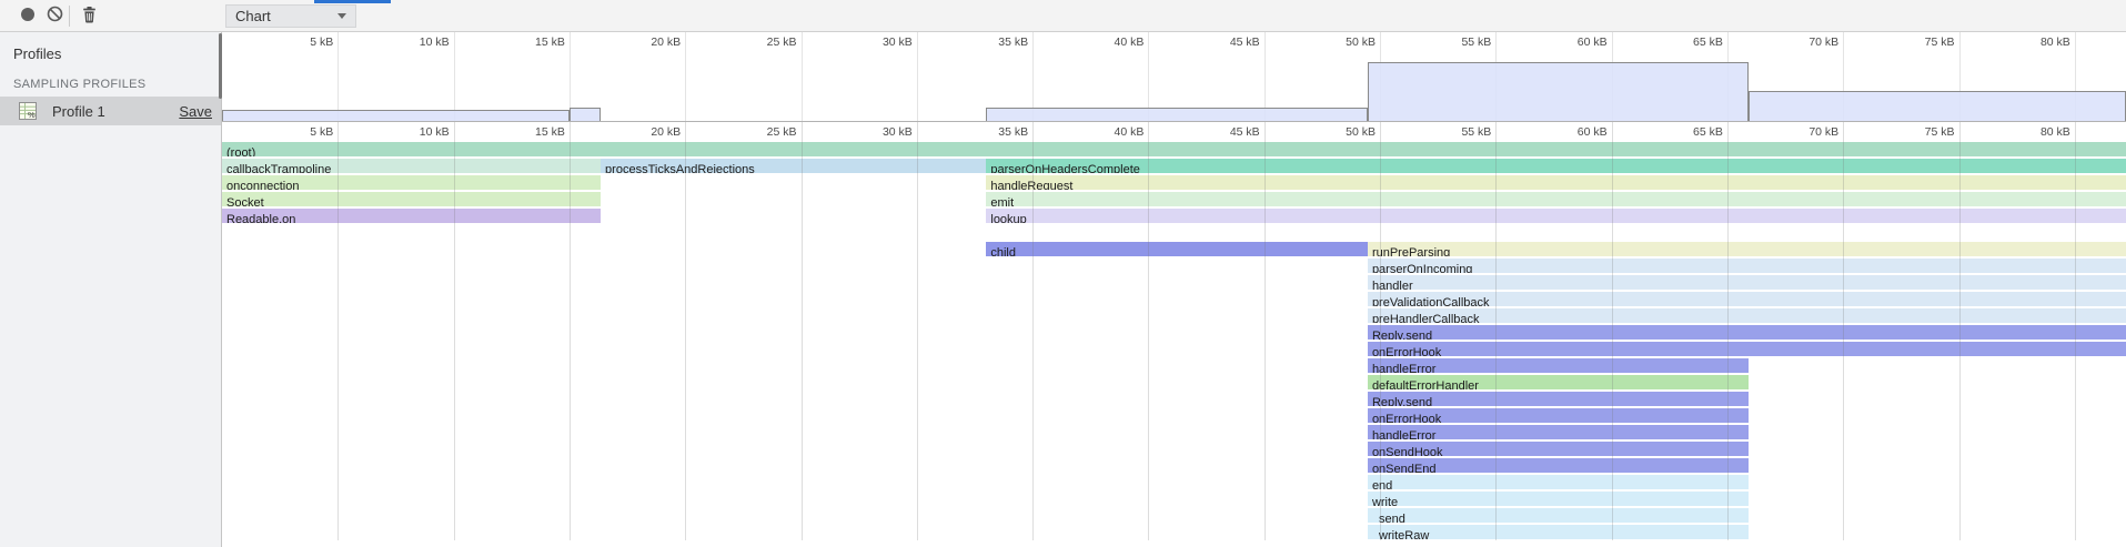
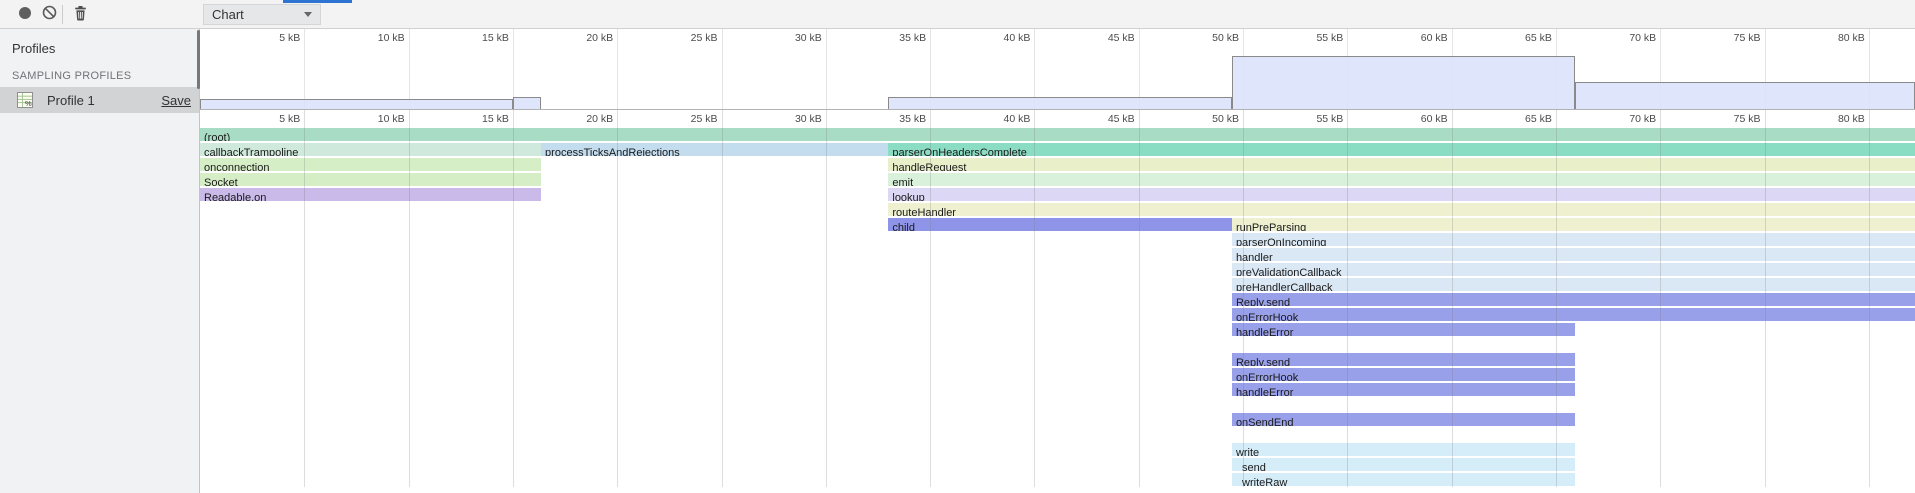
  Chart
  Profiles
  SAMPLING PROFILES
  %
  Profile 1
  Save
  5 kB
  10 kB
  15 kB
  20 kB
  25 kB
  30 kB
  35 kB
  40 kB
  45 kB
  50 kB
  55 kB
  60 kB
  65 kB
  70 kB
  75 kB
  80 kB
  5 kB
  10 kB
  15 kB
  20 kB
  25 kB
  30 kB
  35 kB
  40 kB
  45 kB
  50 kB
  55 kB
  60 kB
  65 kB
  70 kB
  75 kB
  80 kB
  (root)
  callbackTrampoline
  processTicksAndRejections
  parserOnHeadersComplete
  onconnection
  handleRequest
  Socket
  emit
  Readable.on
  lookup
+ routeHandler
  child
  runPreParsing
  parserOnIncoming
  handler
  preValidationCallback
  preHandlerCallback
  Reply.send
  onErrorHook
  handleError
- defaultErrorHandler
  Reply.send
  onErrorHook
  handleError
- onSendHook
  onSendEnd
- end
  write_
  _send
  _writeRaw
